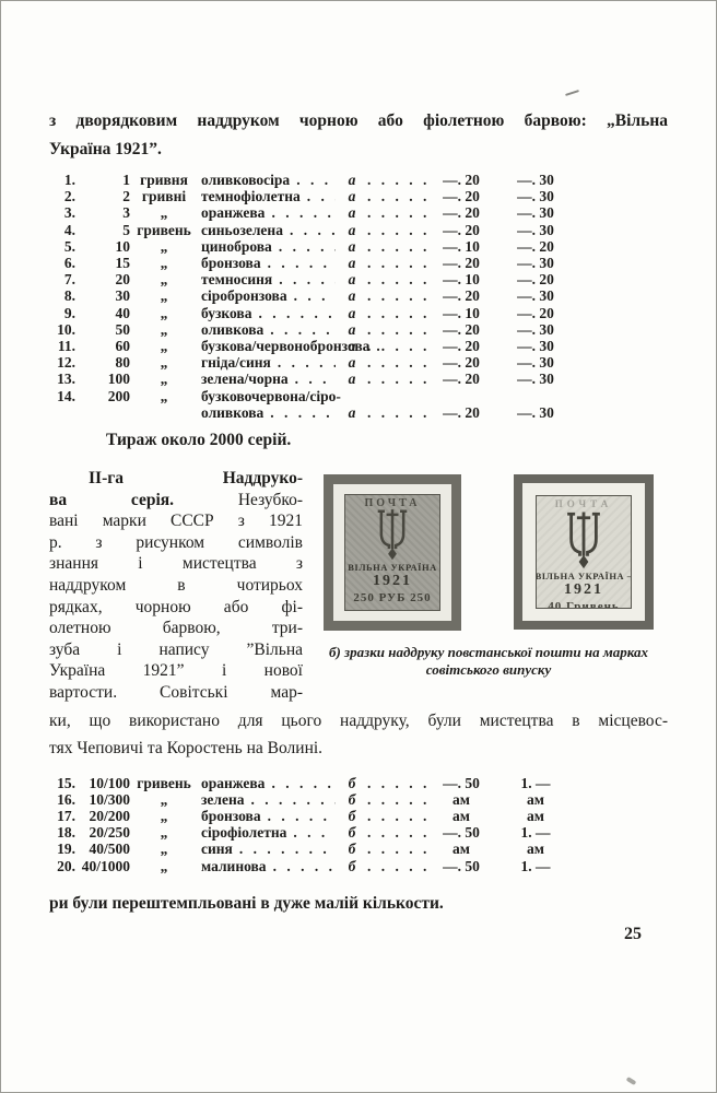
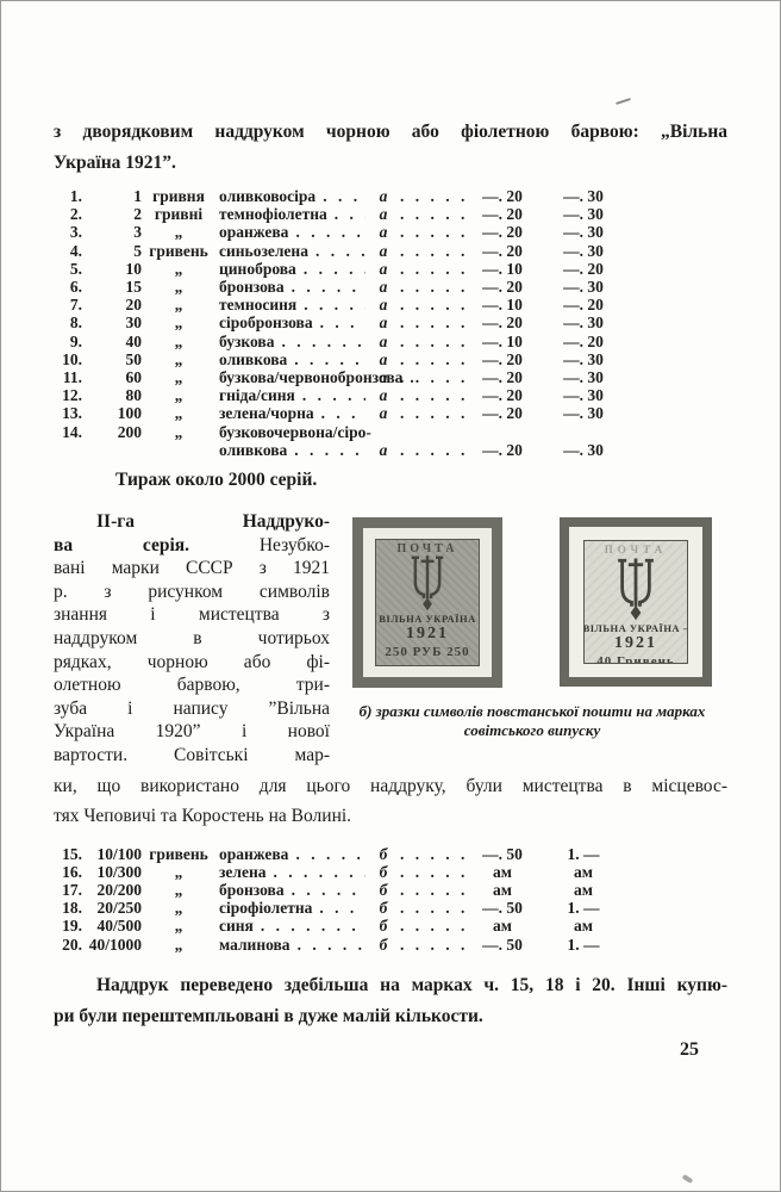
  з дворядковим наддруком чорною або фіолетною барвою: „Вільна
  Україна 1921”.
  1.
  1
  гривня
  оливковосіра
  а
  —. 20
  —. 30
  2.
  2
  гривні
  темнофіолетна
  а
  —. 20
  —. 30
  3.
  3
  „
  оранжева
  а
  —. 20
  —. 30
  4.
  5
  гривень
  синьозелена
  а
  —. 20
  —. 30
  5.
  10
  „
  циноброва
  а
  —. 10
  —. 20
  6.
  15
  „
  бронзова
  а
  —. 20
  —. 30
  7.
  20
  „
  темносиня
  а
  —. 10
  —. 20
  8.
  30
  „
  сіробронзова
  а
  —. 20
  —. 30
  9.
  40
  „
  бузкова
  а
  —. 10
  —. 20
  10.
  50
  „
  оливкова
  а
  —. 20
  —. 30
  11.
  60
  „
  бузкова/червонобронзова
  а
  —. 20
  —. 30
  12.
  80
  „
  гніда/синя
  а
  —. 20
  —. 30
  13.
  100
  „
  зелена/чорна
  а
  —. 20
  —. 30
  14.
  200
  „
  бузковочервона/сіро-
  оливкова
  а
  —. 20
  —. 30
  Тираж около 2000 серій.
  ІІ-га Наддруко-
  ва серія. Незубко-
  вані марки СССР з 1921
  р. з рисунком символів
  знання і мистецтва з
  наддруком в чотирьох
  рядках, чорною або фі-
  олетною барвою, три-
  зуба і напису ”Вільна
- Україна 1921” і нової
+ Україна 1920” і нової
  вартости. Совітські мар-
  ПОЧТА
  ВІЛЬНА УКРАЇНА
  1921
  250 РУБ 250
  ПОЧТА
  ВІЛЬНА УКРАЇНА –
  1921
  40 Гривень
- б) зразки наддруку повстанської пошти на марках
+ б) зразки символів повстанської пошти на марках
  совітського випуску
  ки, що використано для цього наддруку, були мистецтва в місцевос-
  тях Чеповичі та Коростень на Волині.
  15.
  10/100
  гривень
  оранжева
  б
  —. 50
  1. —
  16.
  10/300
  „
  зелена
  б
  ам
  ам
  17.
  20/200
  „
  бронзова
  б
  ам
  ам
  18.
  20/250
  „
  сірофіолетна
  б
  —. 50
  1. —
  19.
  40/500
  „
  синя
  б
  ам
  ам
  20.
  40/1000
  „
  малинова
  б
  —. 50
  1. —
+ Наддрук переведено здебільша на марках ч. 15, 18 і 20. Інші купю-
  ри були перештемпльовані в дуже малій кількости.
  25
